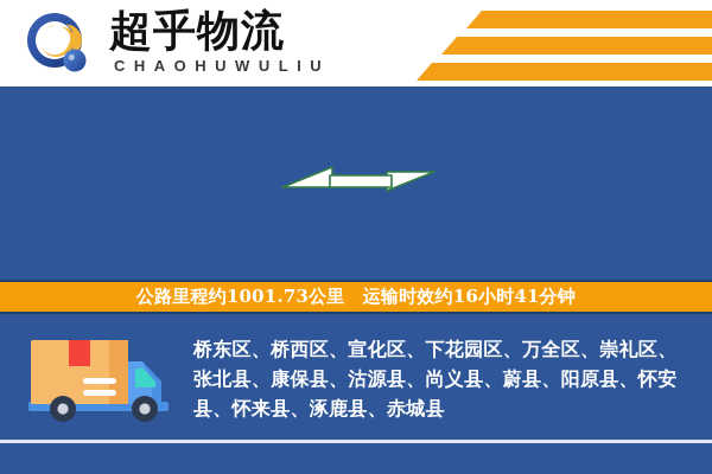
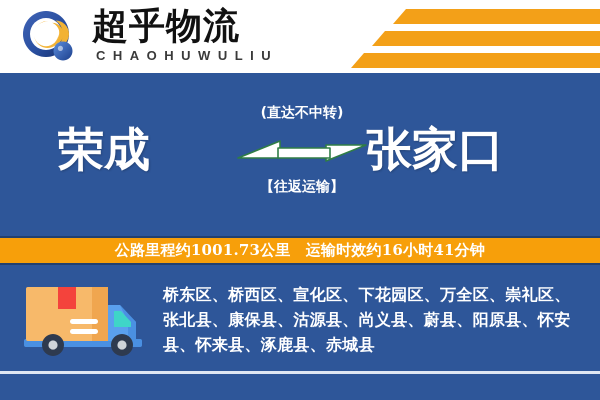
  超乎物流
  CHAOHUWULIU
+ 荣成
+ (直达不中转)
+ 【往返运输】
+ 张家口
  公路里程约1001.73公里 运输时效约16小时41分钟
  桥东区、桥西区、宣化区、下花园区、万全区、崇礼区、张北县、康保县、沽源县、尚义县、蔚县、阳原县、怀安县、怀来县、涿鹿县、赤城县
